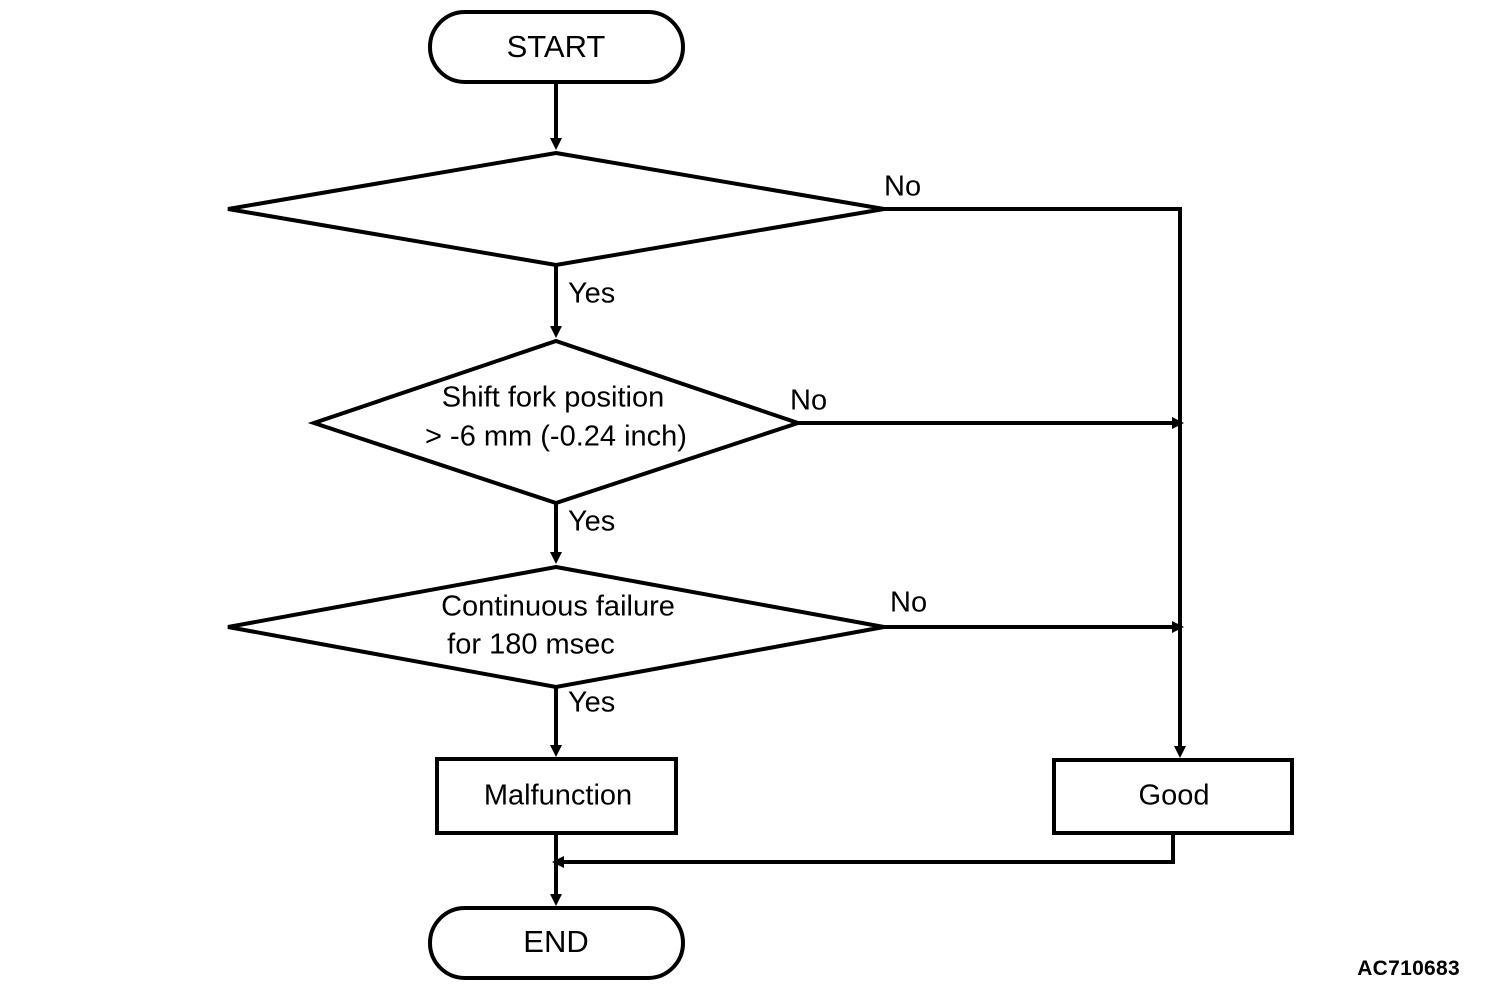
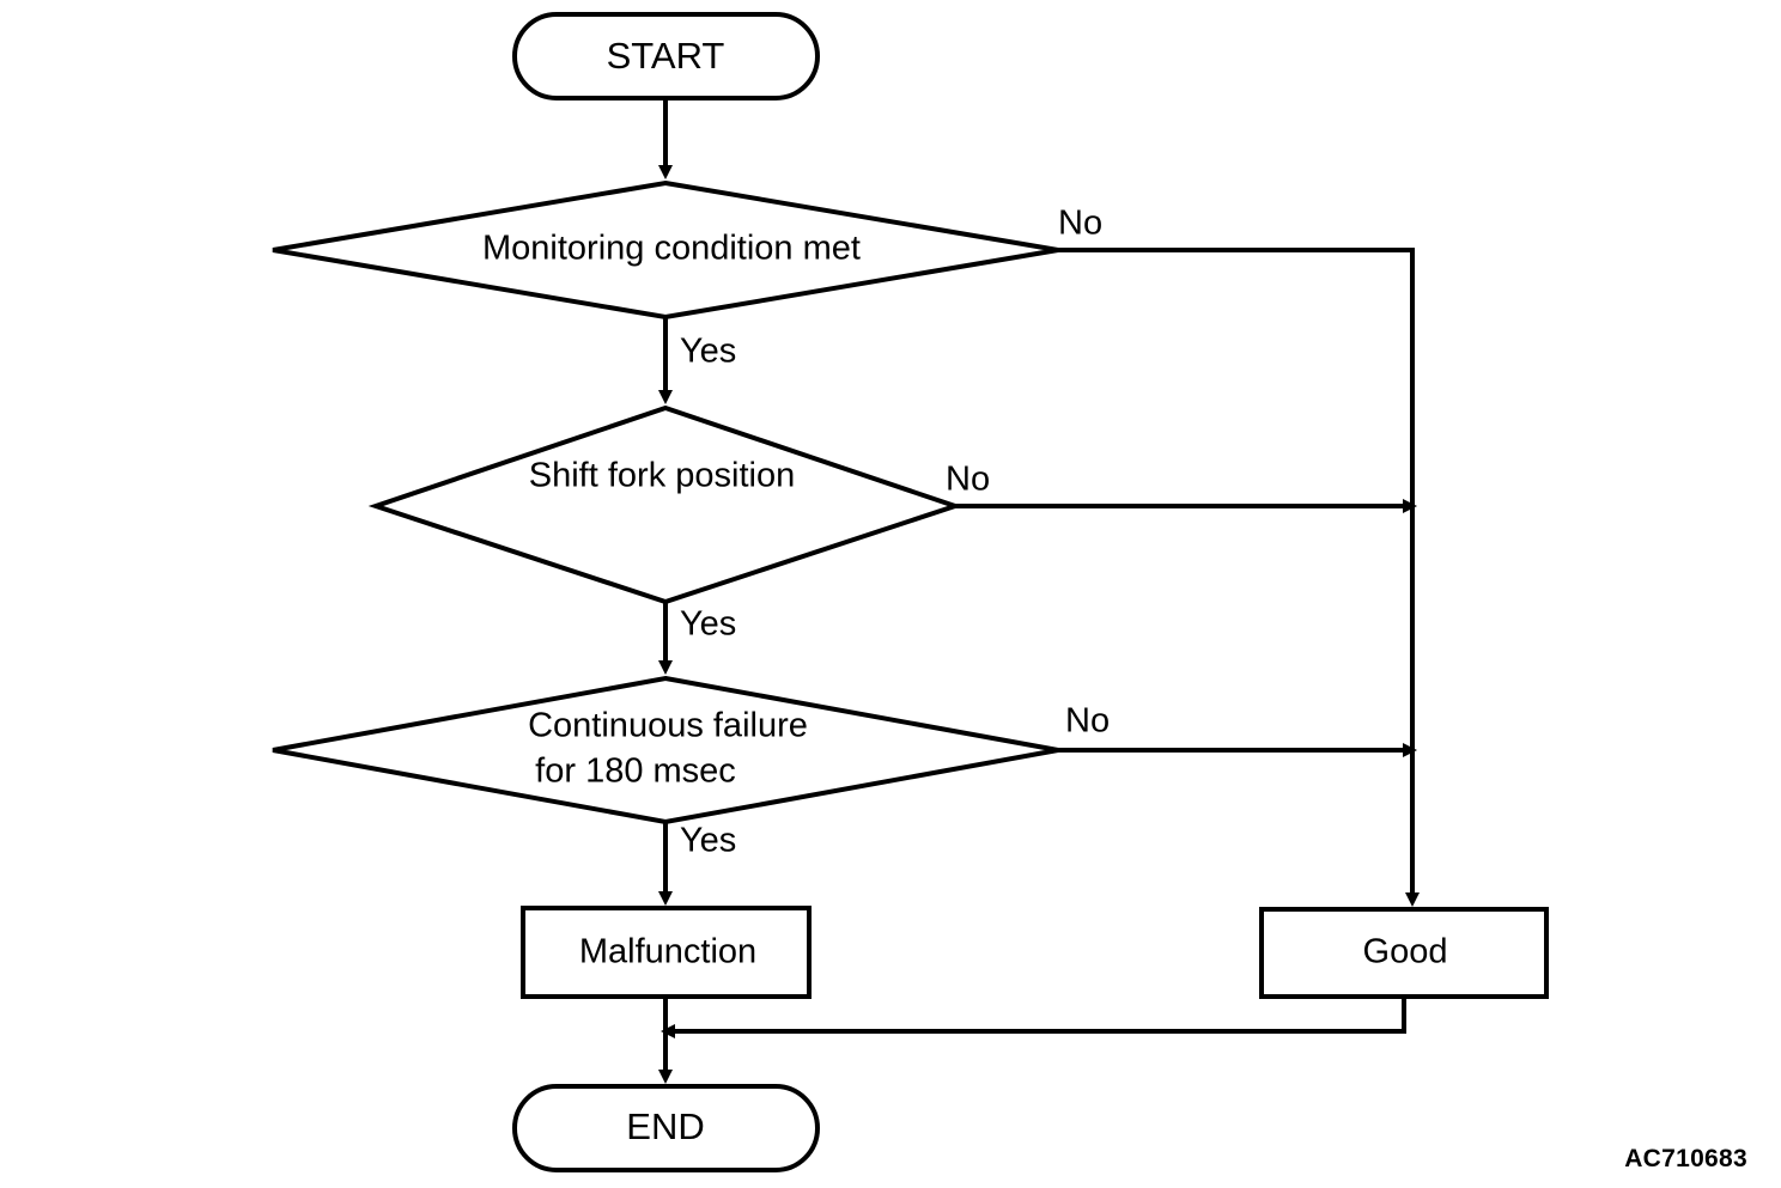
  START
+ Monitoring condition met
  Shift fork position
- > -6 mm (-0.24 inch)
  Continuous failure
  for 180 msec
  Malfunction
  Good
  END
  No
  Yes
  No
  Yes
  No
  Yes
  AC710683
